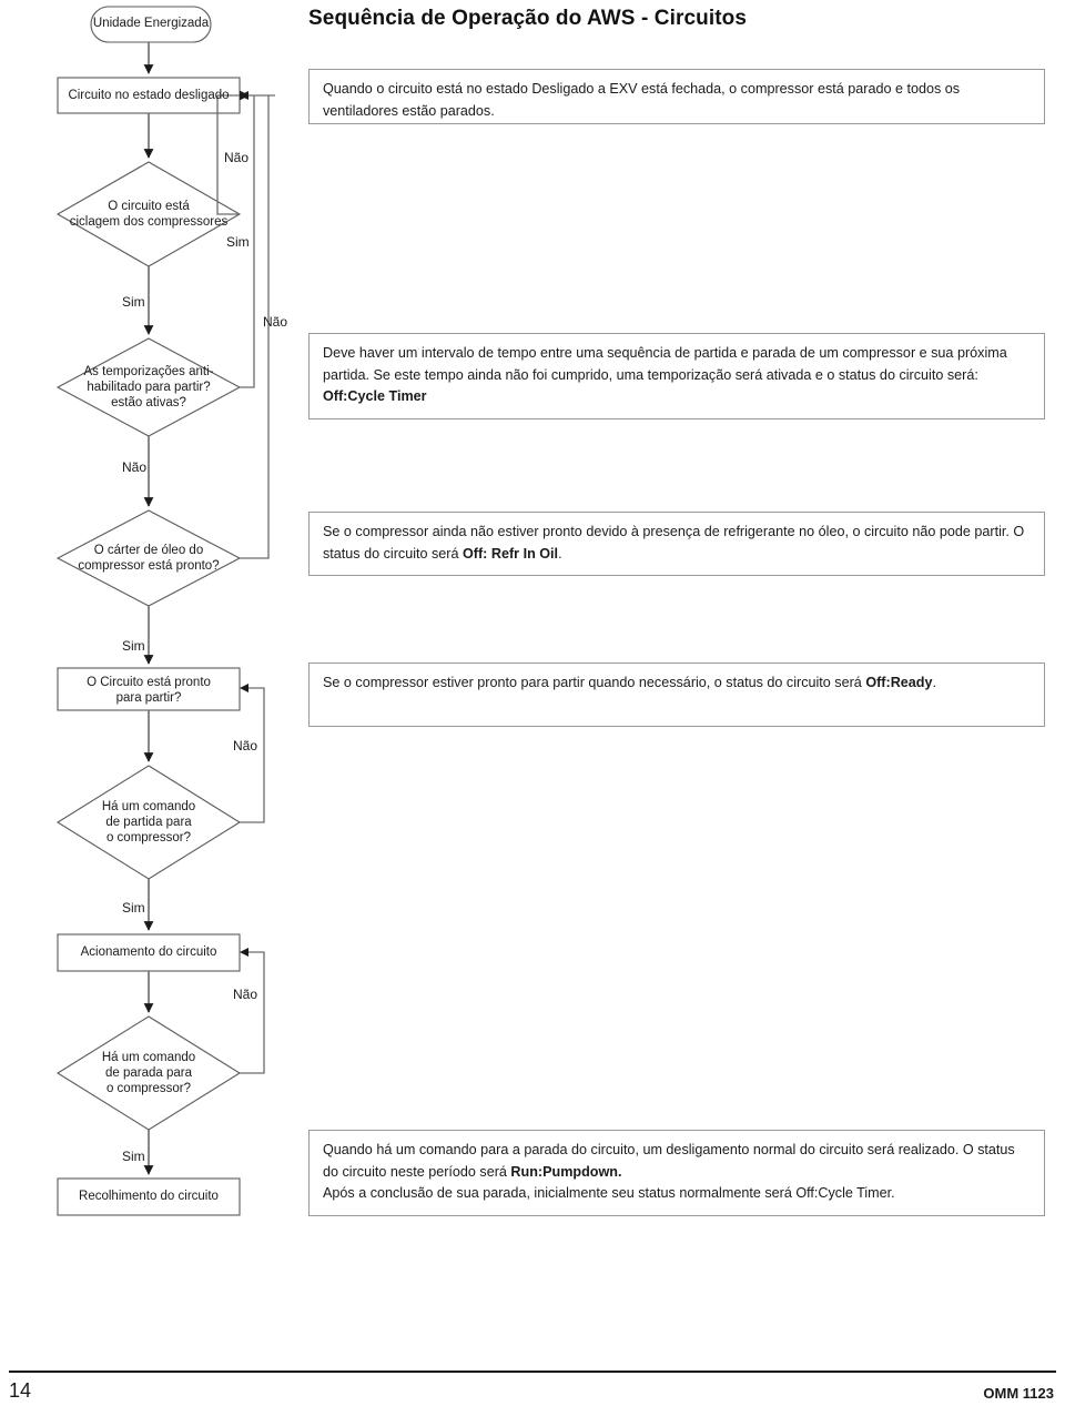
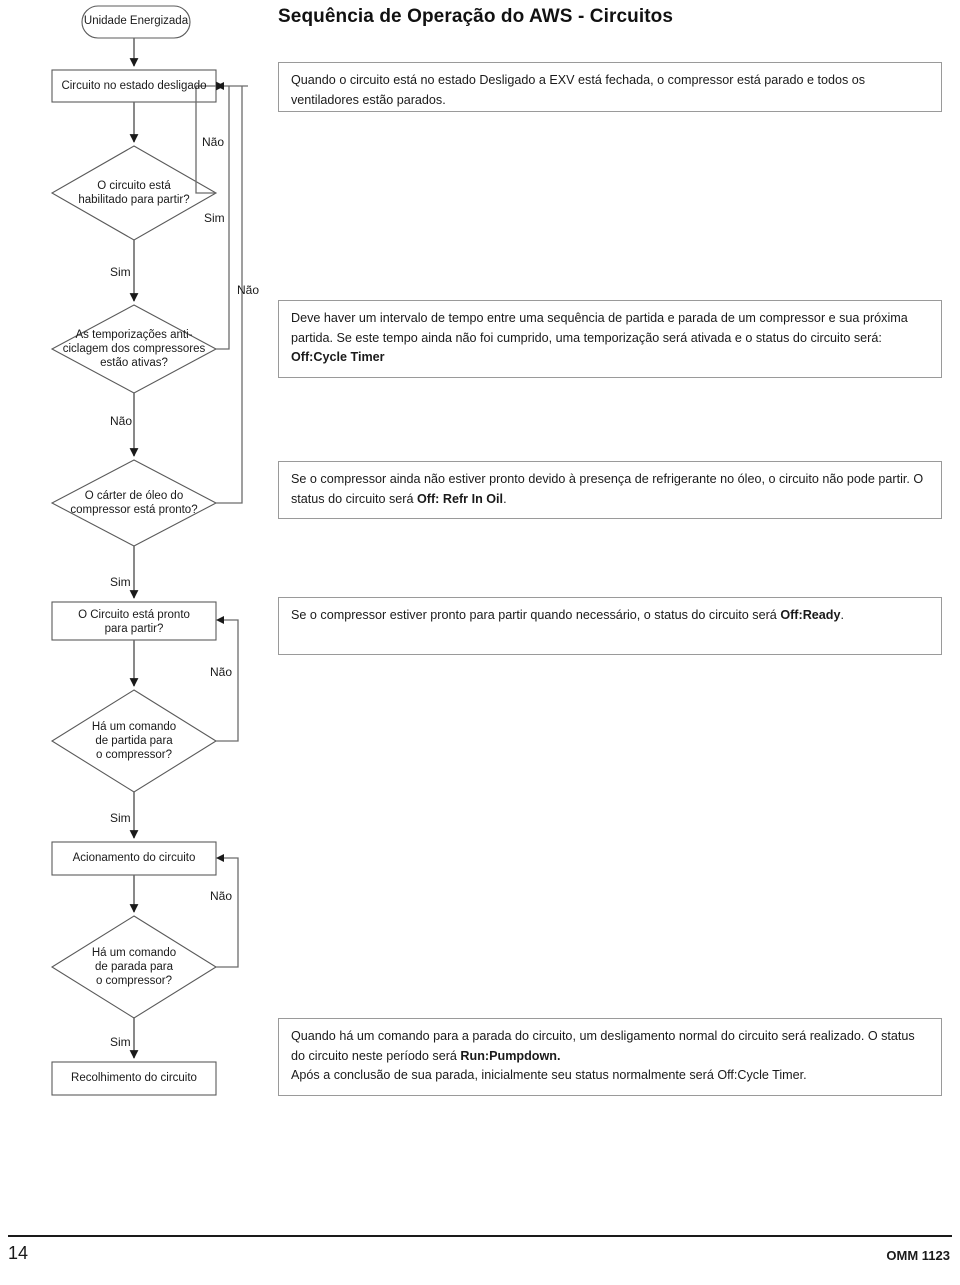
  Sequência de Operação do AWS - Circuitos
  Unidade Energizada
  Circuito no estado desligado
  O circuito está
- ciclagem dos compressores
+ habilitado para partir?
  As temporizações anti-
- habilitado para partir?
+ ciclagem dos compressores
  estão ativas?
  O cárter de óleo do
  compressor está pronto?
  O Circuito está pronto
  para partir?
  Há um comando
  de partida para
  o compressor?
  Acionamento do circuito
  Há um comando
  de parada para
  o compressor?
  Recolhimento do circuito
  Não
  Sim
  Sim
  Não
  Não
  Sim
  Não
  Sim
  Não
  Sim
  Quando o circuito está no estado Desligado a EXV está fechada, o compressor está parado e todos os ventiladores estão parados.
  Deve haver um intervalo de tempo entre uma sequência de partida e parada de um compressor e sua próxima partida. Se este tempo ainda não foi cumprido, uma temporização será ativada e o status do circuito será: Off:Cycle Timer
  Se o compressor ainda não estiver pronto devido à presença de refrigerante no óleo, o circuito não pode partir. O status do circuito será Off: Refr In Oil.
  Se o compressor estiver pronto para partir quando necessário, o status do circuito será Off:Ready.
  Quando há um comando para a parada do circuito, um desligamento normal do circuito será realizado. O status do circuito neste período será Run:Pumpdown.
  Após a conclusão de sua parada, inicialmente seu status normalmente será Off:Cycle Timer.
  14
  OMM 1123
